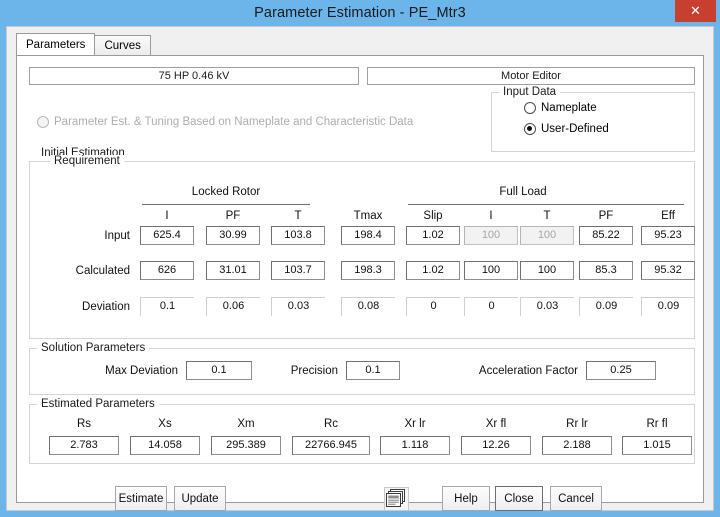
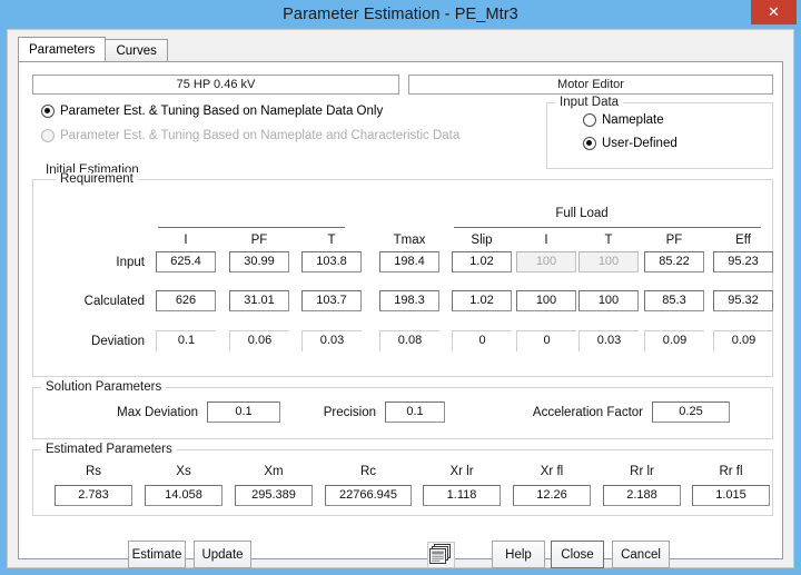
  Parameter Estimation - PE_Mtr3
  ✕
  Parameters
  Curves
  75 HP 0.46 kV
  Motor Editor
+ Parameter Est. & Tuning Based on Nameplate Data Only
  Parameter Est. & Tuning Based on Nameplate and Characteristic Data
  Input Data
  Nameplate
  User-Defined
  Initial Estimation
  Requirement
- Locked Rotor
  Full Load
  I
  PF
  T
  Tmax
  Slip
  I
  T
  PF
  Eff
  Input
  625.4
  30.99
  103.8
  198.4
  1.02
  100
  100
  85.22
  95.23
  Calculated
  626
  31.01
  103.7
  198.3
  1.02
  100
  100
  85.3
  95.32
  Deviation
  0.1
  0.06
  0.03
  0.08
  0
  0
  0.03
  0.09
  0.09
  Solution Parameters
  Max Deviation
  0.1
  Precision
  0.1
  Acceleration Factor
  0.25
  Estimated Parameters
  Rs
  Xs
  Xm
  Rc
  Xr lr
  Xr fl
  Rr lr
  Rr fl
  2.783
  14.058
  295.389
  22766.945
  1.118
  12.26
  2.188
  1.015
  Estimate
  Update
  Help
  Close
  Cancel
